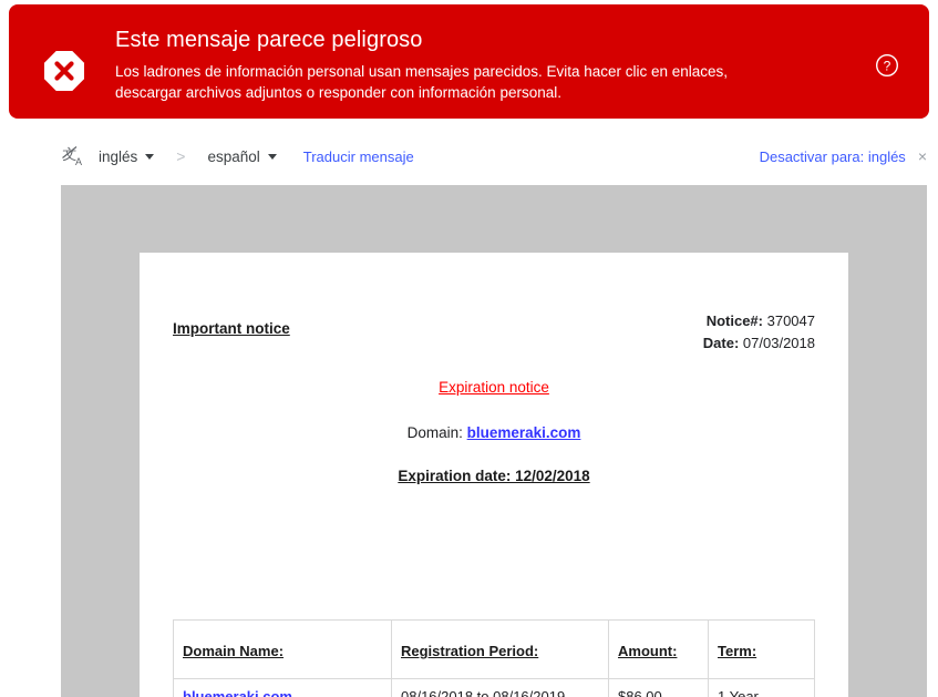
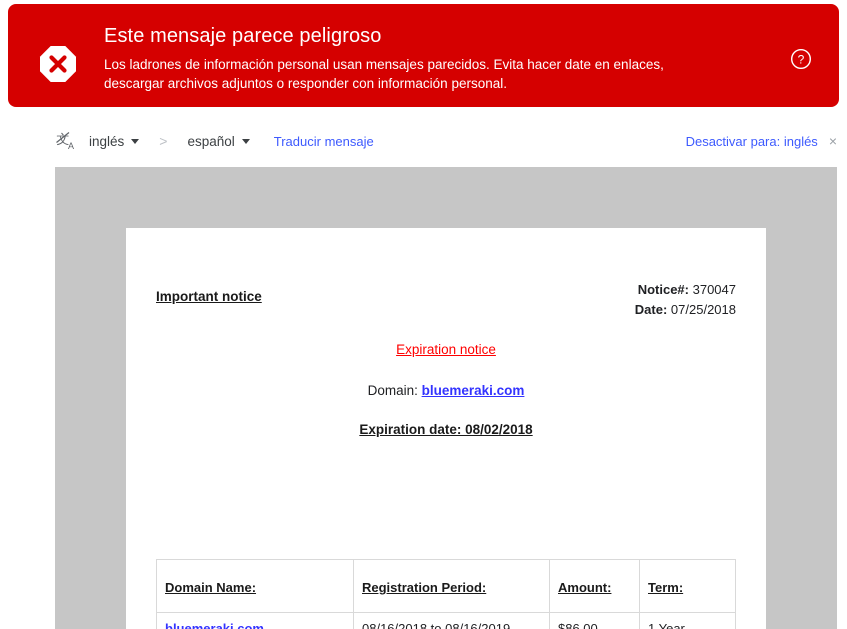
  Este mensaje parece peligroso
- Los ladrones de información personal usan mensajes parecidos. Evita hacer clic en enlaces, descargar archivos adjuntos o responder con información personal.
+ Los ladrones de información personal usan mensajes parecidos. Evita hacer date en enlaces, descargar archivos adjuntos o responder con información personal.
  ?
  文
  A
  inglés
  >
  español
  Traducir mensaje
  Desactivar para: inglés
  ×
  Important notice
  Notice#: 370047
- Date: 07/03/2018
+ Date: 07/25/2018
  Expiration notice
  Domain: bluemeraki.com
- Expiration date: 12/02/2018
+ Expiration date: 08/02/2018
  Domain Name:	Registration Period:	Amount:	Term:
